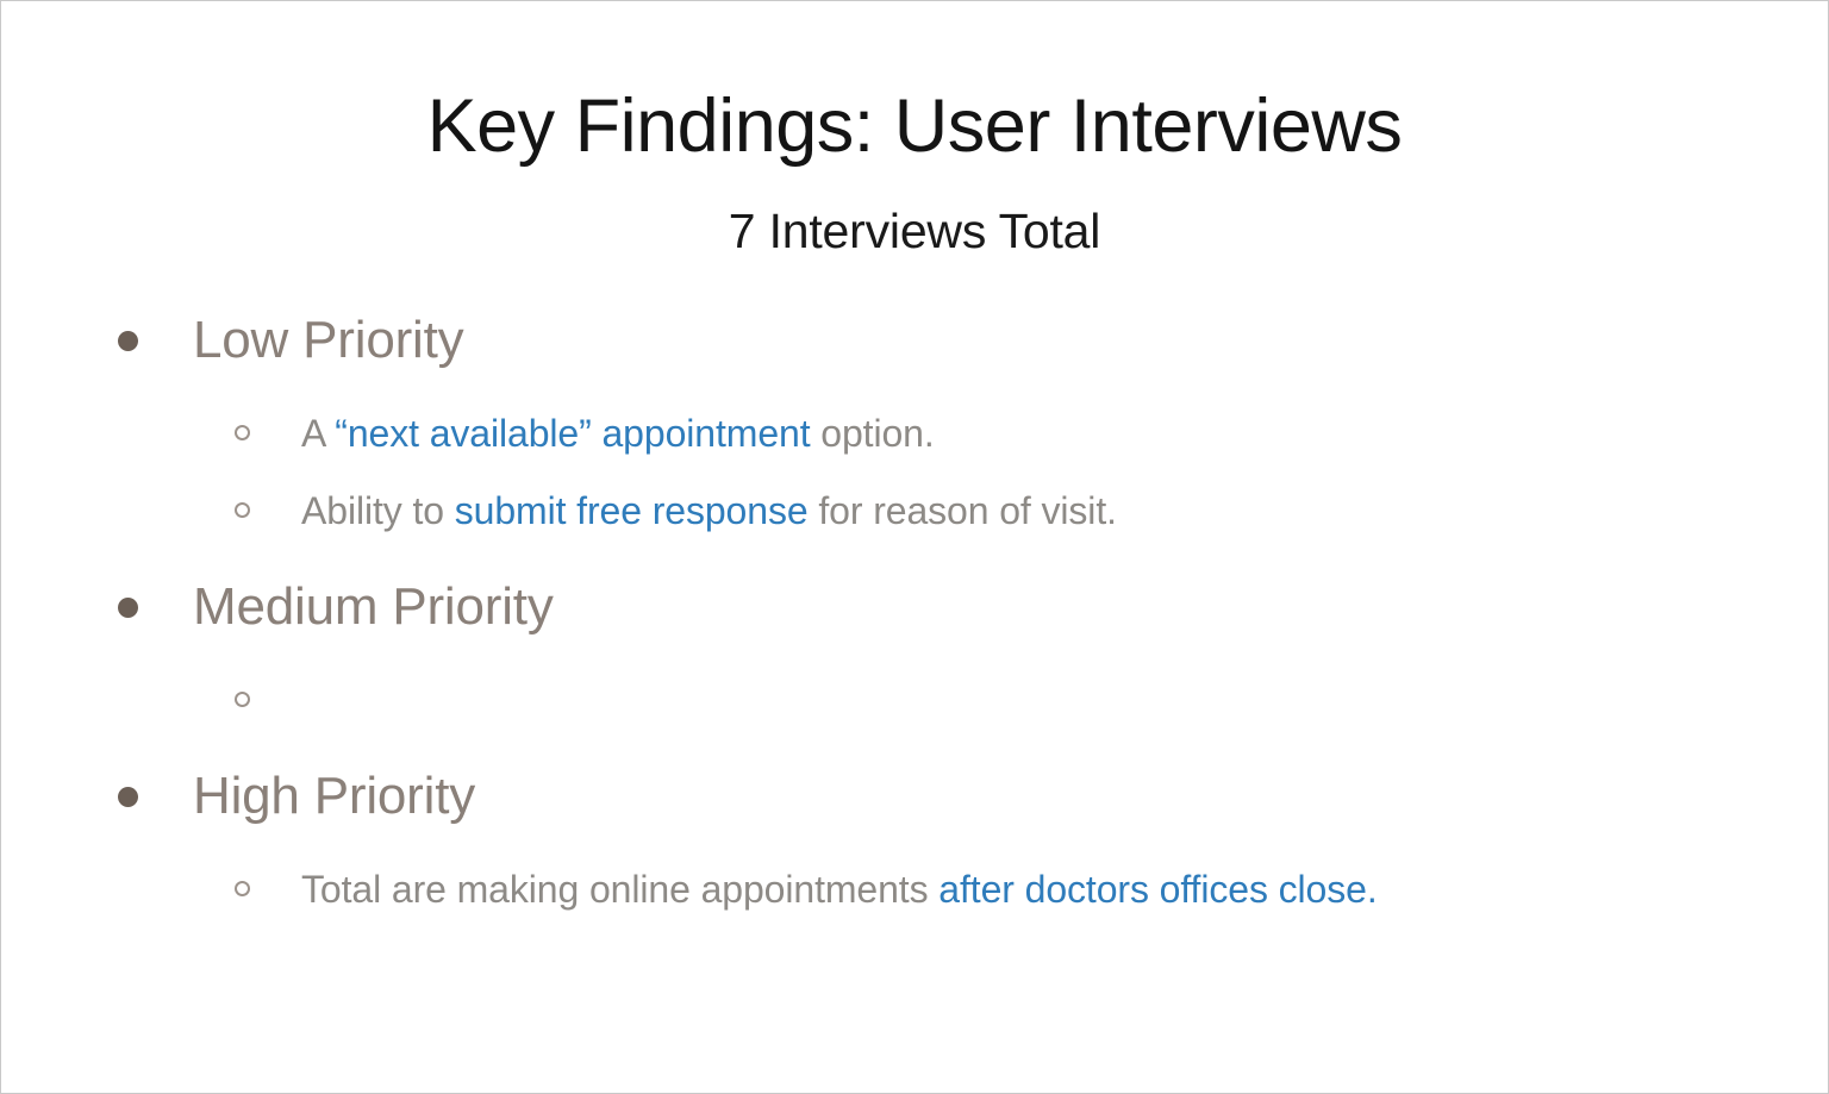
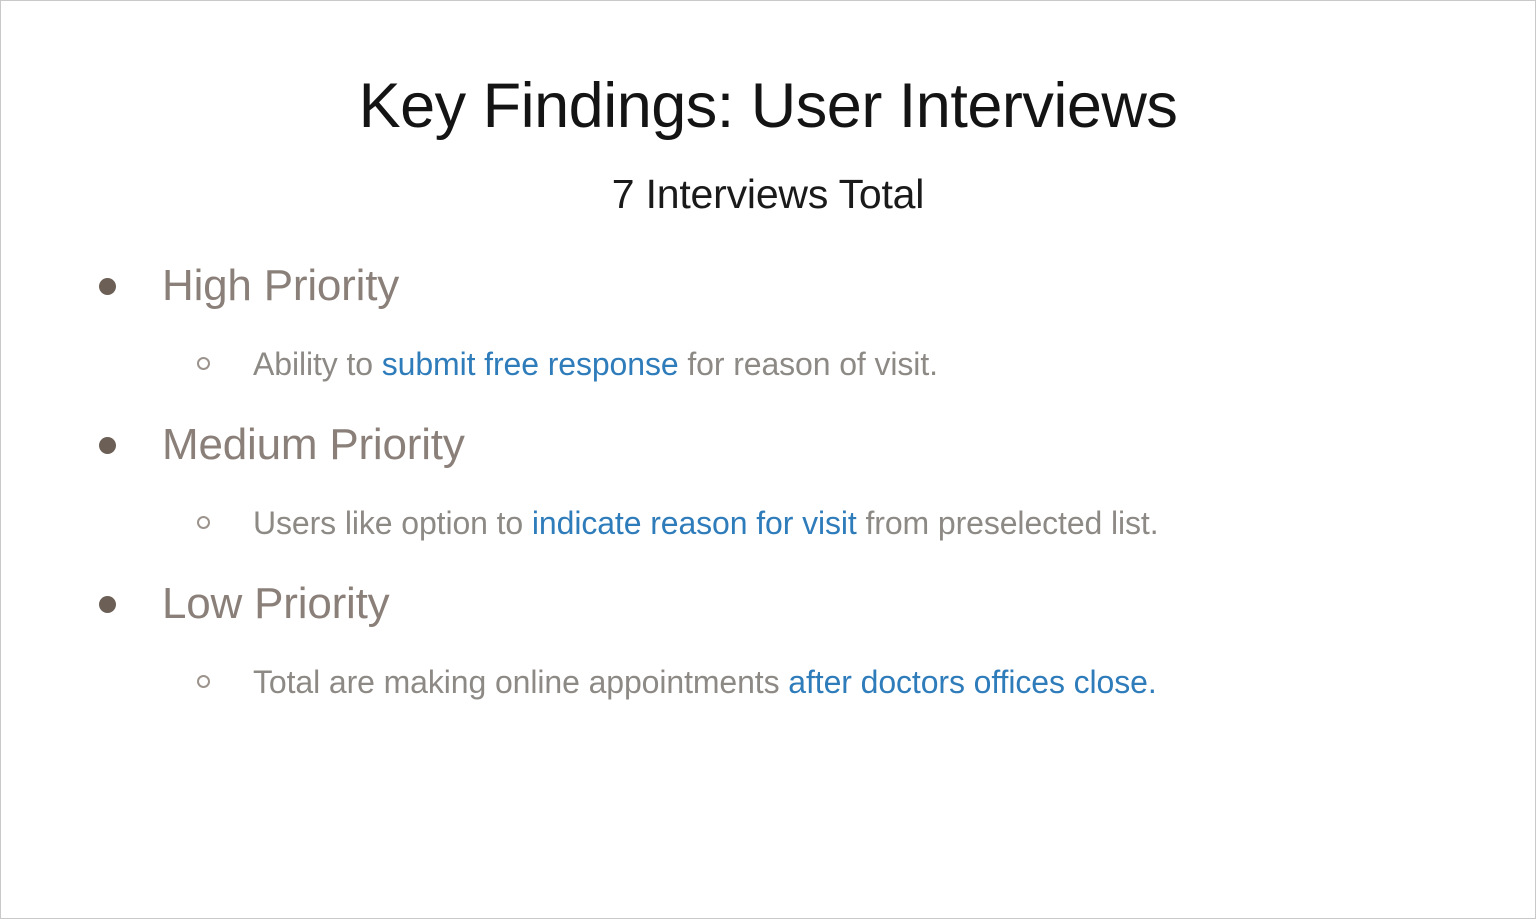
  Key Findings: User Interviews
  7 Interviews Total
- Low Priority
+ High Priority
- A “next available” appointment option.
  Ability to submit free response for reason of visit.
  Medium Priority
+ Users like option to indicate reason for visit from preselected list.
- High Priority
+ Low Priority
  Total are making online appointments after doctors offices close.
